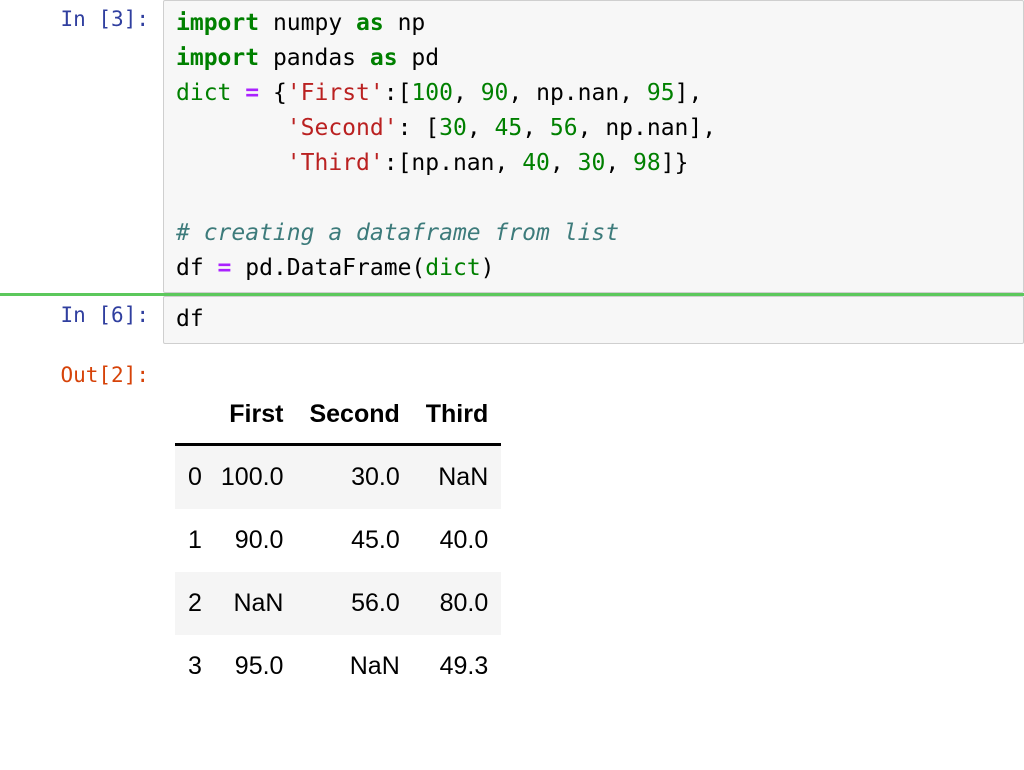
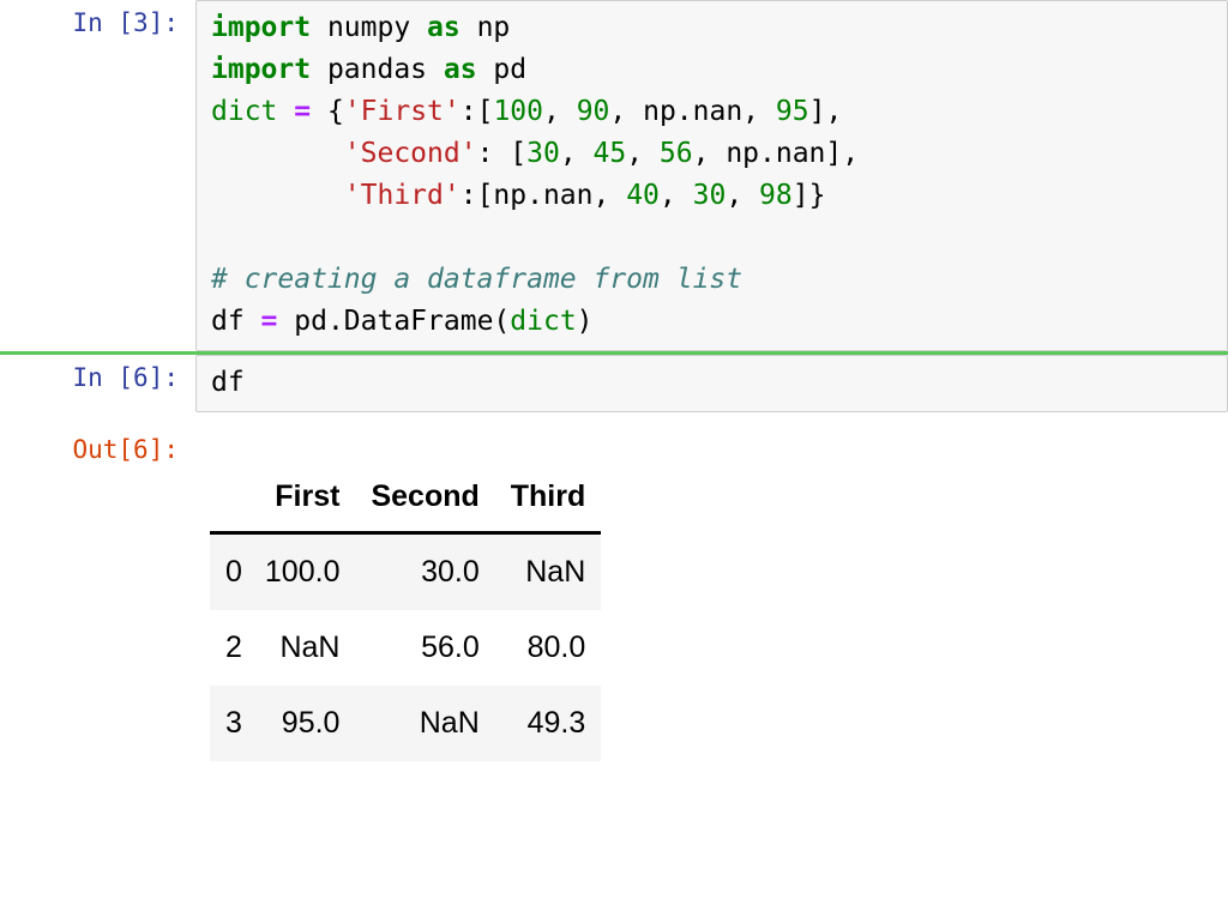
  In [3]:
  import numpy as np import pandas as pd dict = {'First':[100, 90, np.nan, 95], 'Second': [30, 45, 56, np.nan], 'Third':[np.nan, 40, 30, 98]} # creating a dataframe from list df = pd.DataFrame(dict)
  In [6]:
  df
- Out[2]:
+ Out[6]:
  	First	Second	Third
  0	100.0	30.0	NaN
- 1	90.0	45.0	40.0
  2	NaN	56.0	80.0
  3	95.0	NaN	49.3
